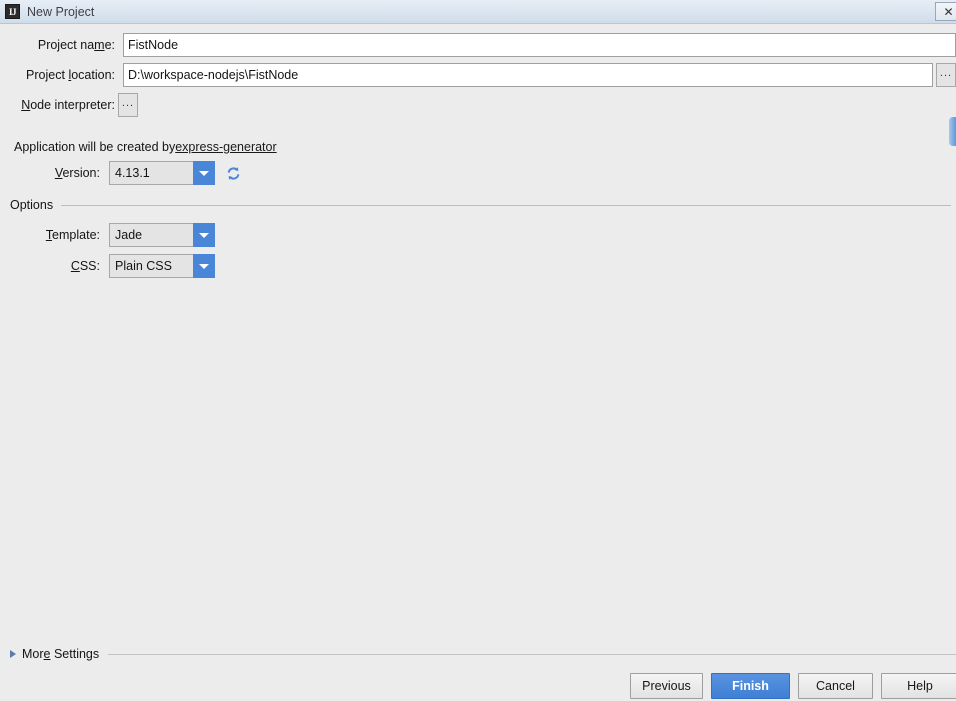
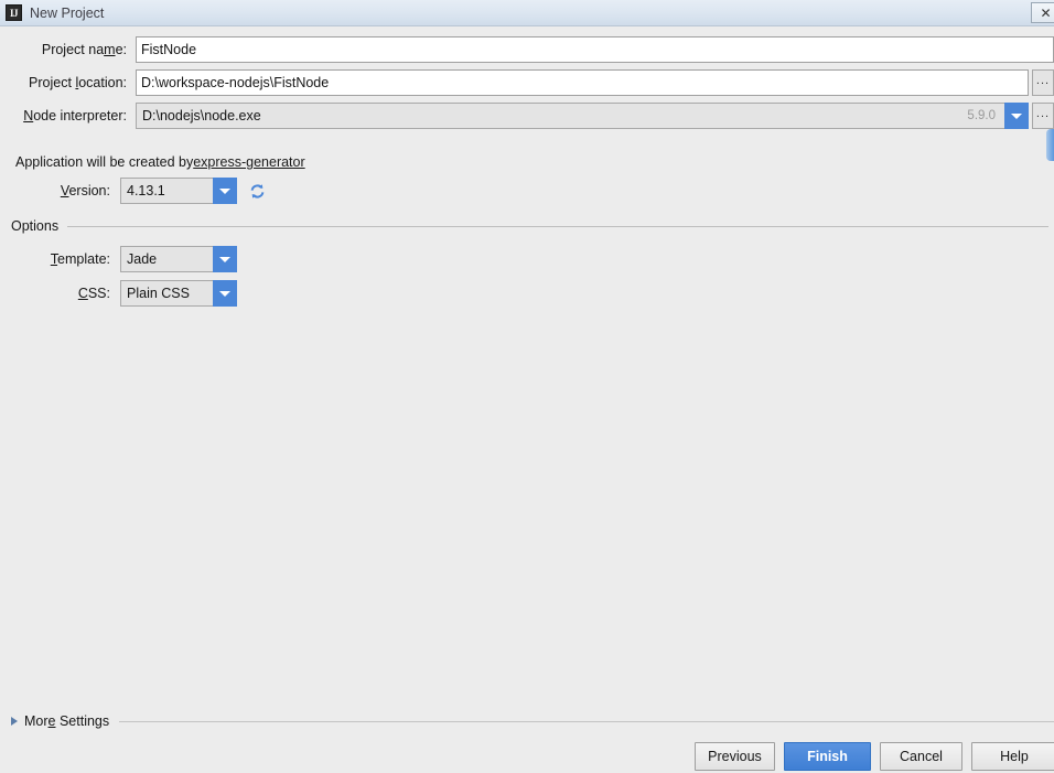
  IJ
  New Project
  ✕
  Project name:
  FistNode
  Project location:
  D:\workspace-nodejs\FistNode
  ...
  Node interpreter:
+ D:\nodejs\node.exe
+ 5.9.0
  ...
  Application will be created by
  express-generator
  Version:
  4.13.1
  Options
  Template:
  Jade
  CSS:
  Plain CSS
  More Settings
  Previous
  Finish
  Cancel
  Help
